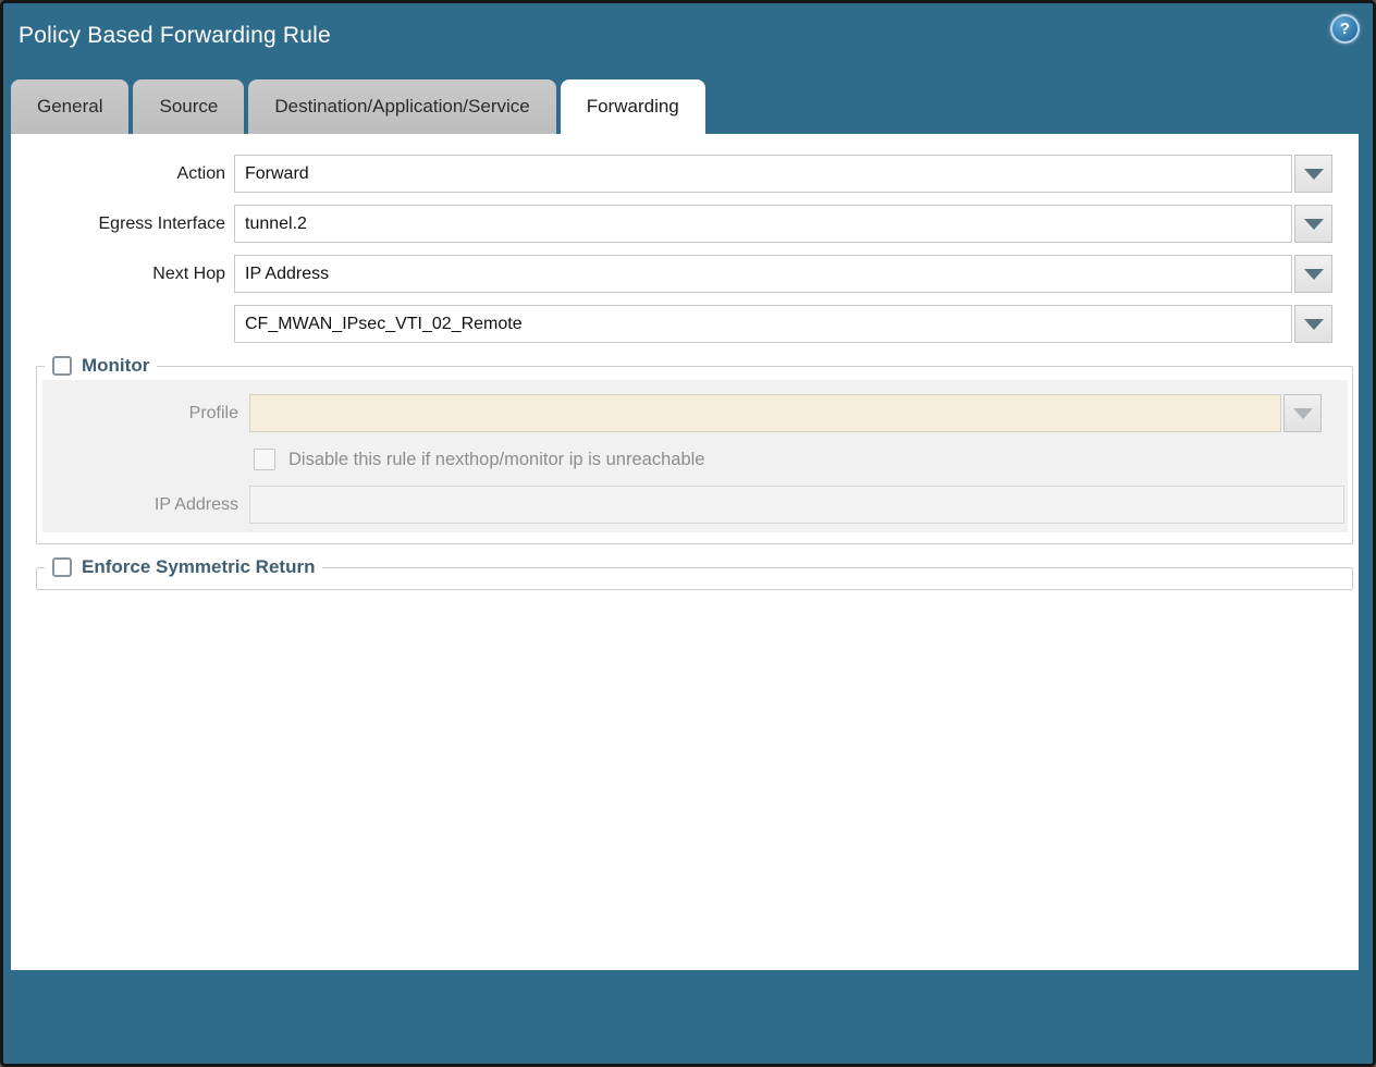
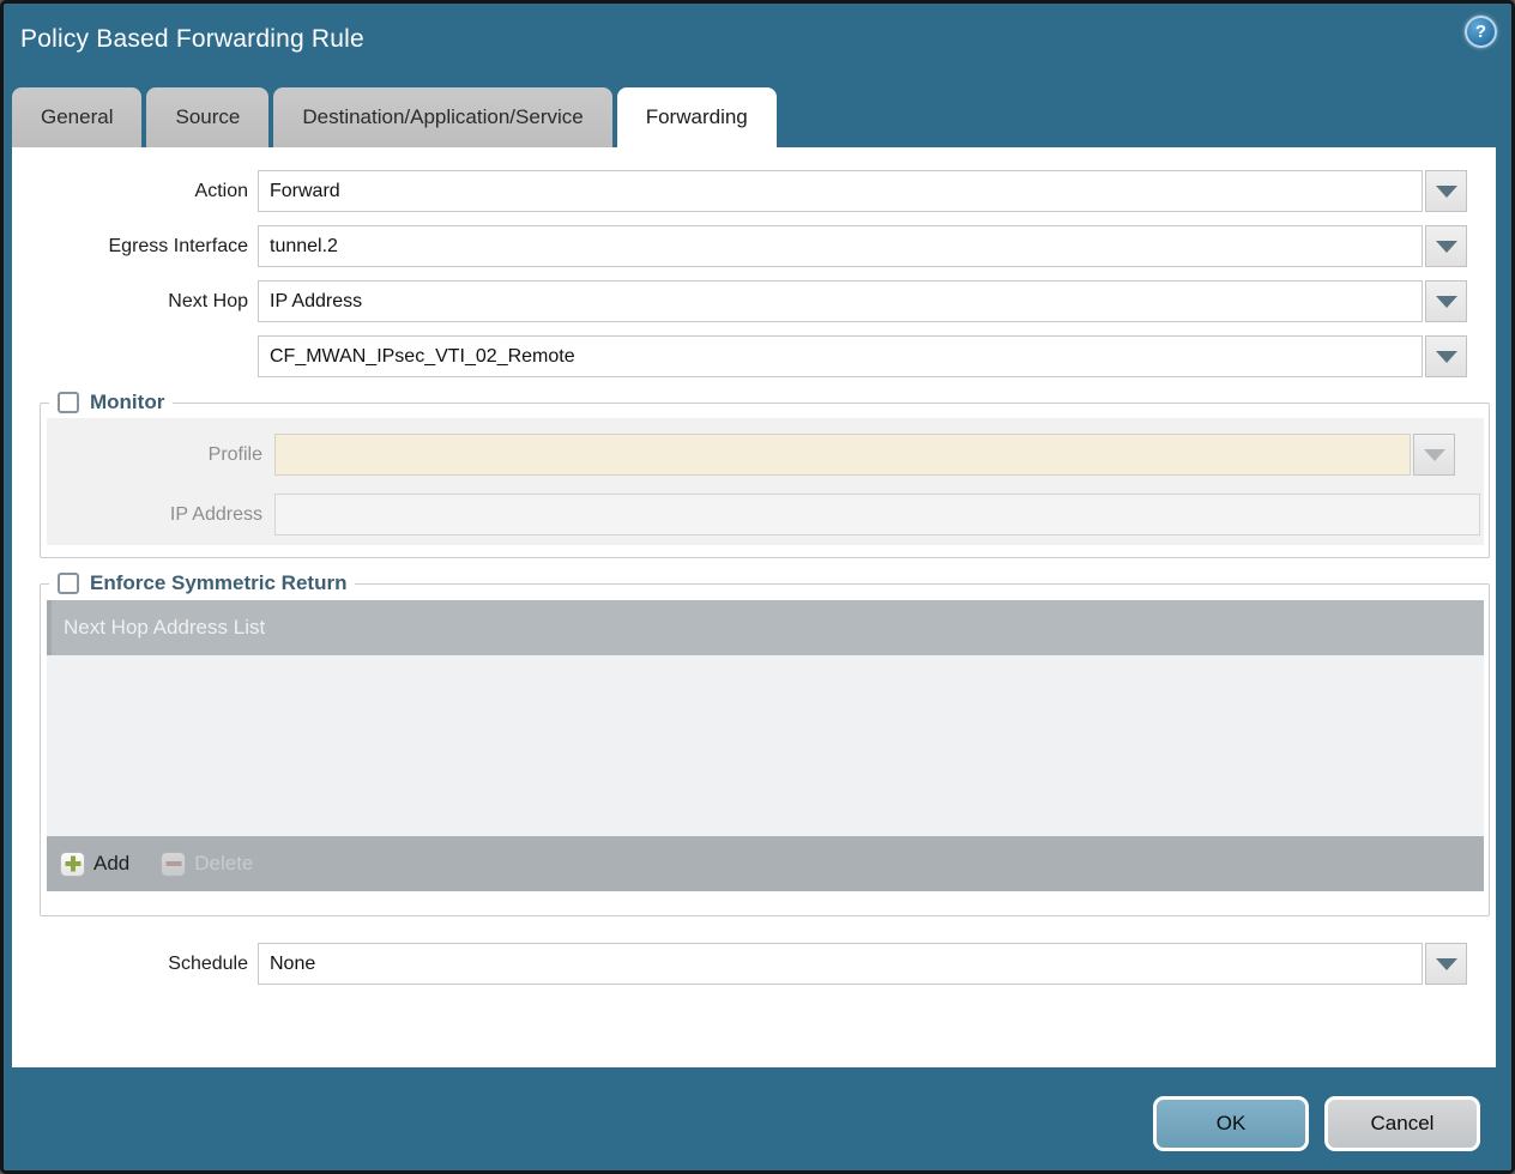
  Policy Based Forwarding Rule
  ?
  General
  Source
  Destination/Application/Service
  Forwarding
  Action
  Forward
  Egress Interface
  tunnel.2
  Next Hop
  IP Address
  CF_MWAN_IPsec_VTI_02_Remote
  Monitor
  Profile
- Disable this rule if nexthop/monitor ip is unreachable
  IP Address
  Enforce Symmetric Return
+ Next Hop Address List
+ Add
+ Delete
+ Schedule
+ None
+ OK
+ Cancel
